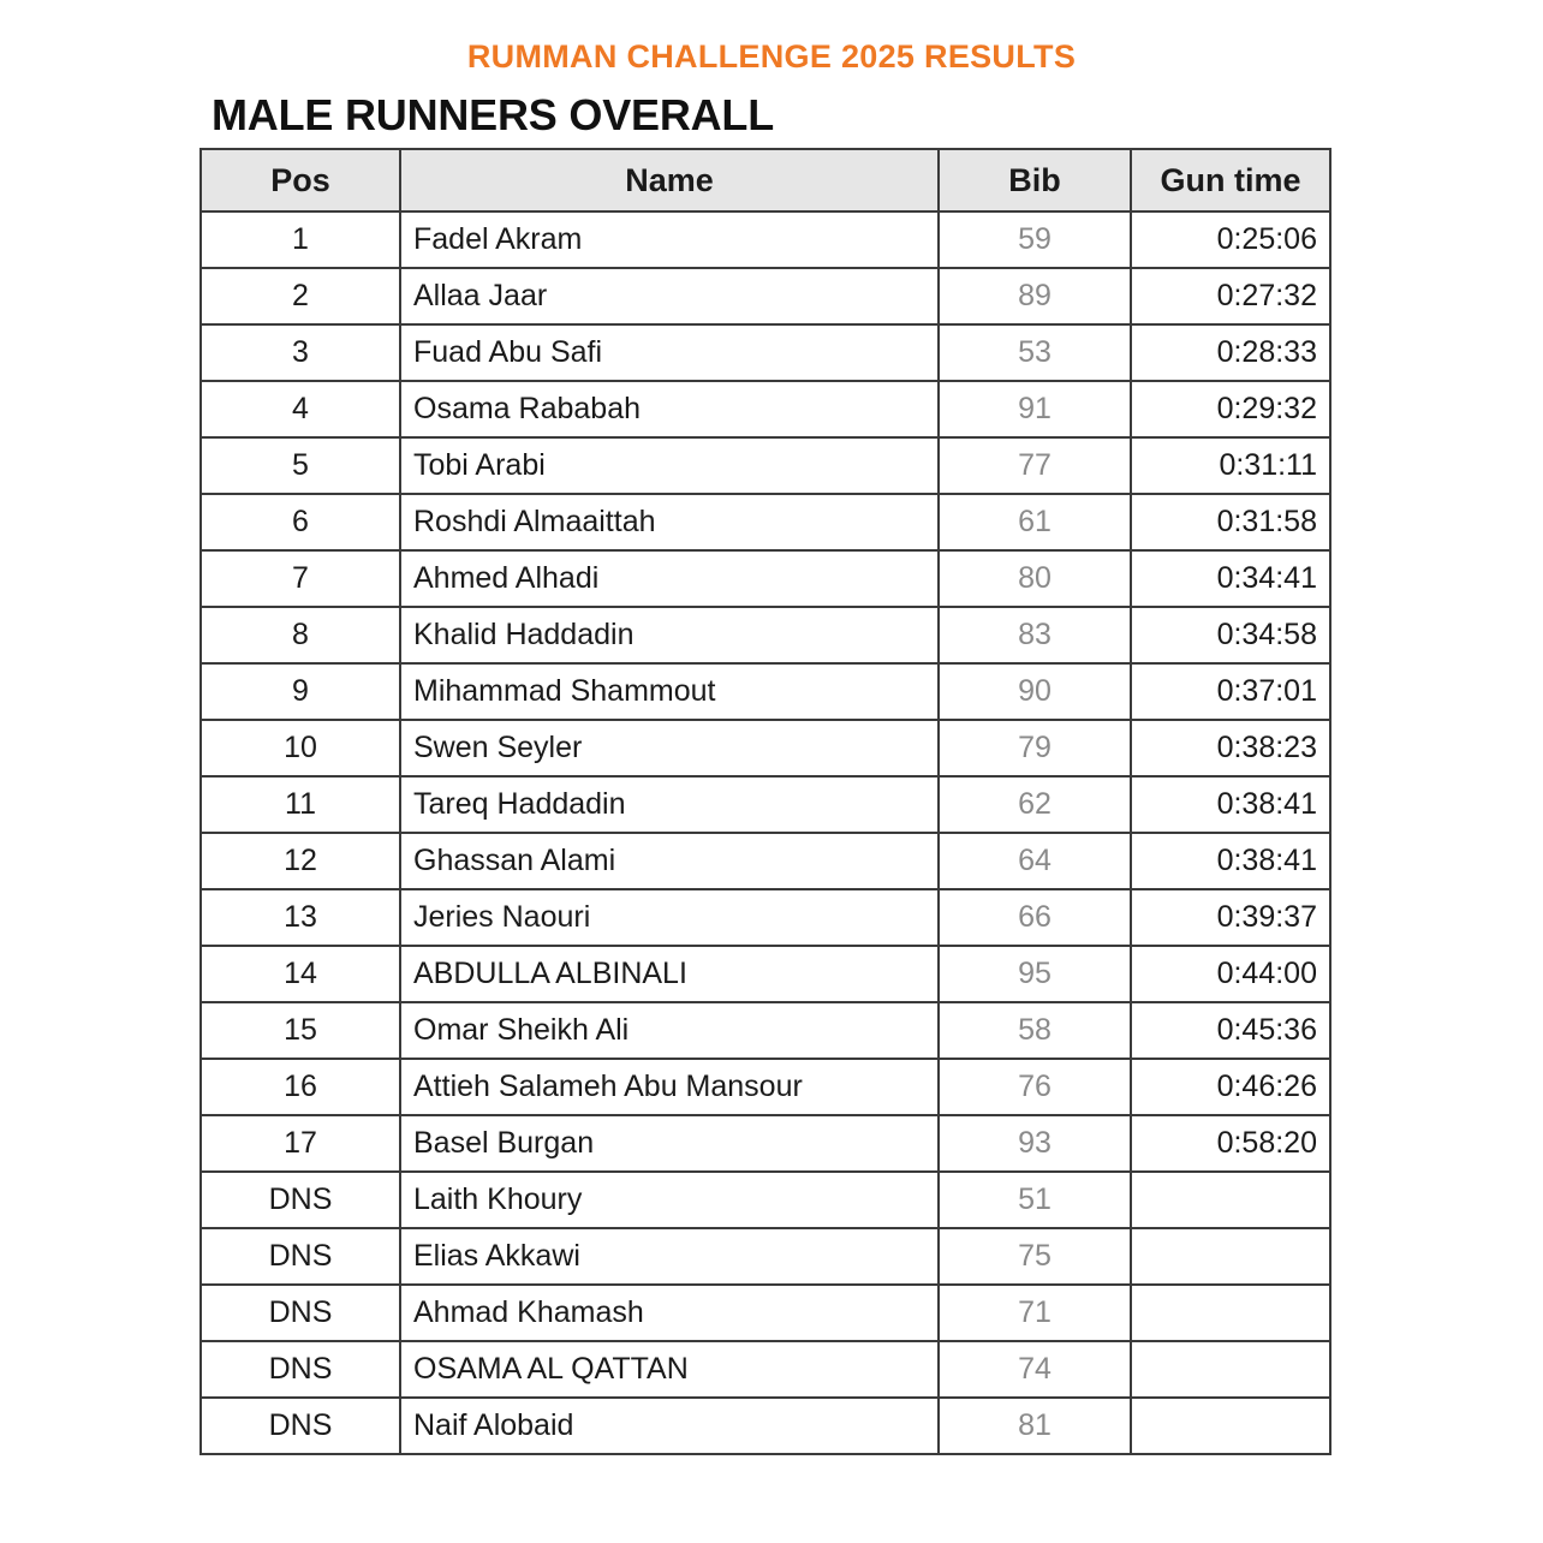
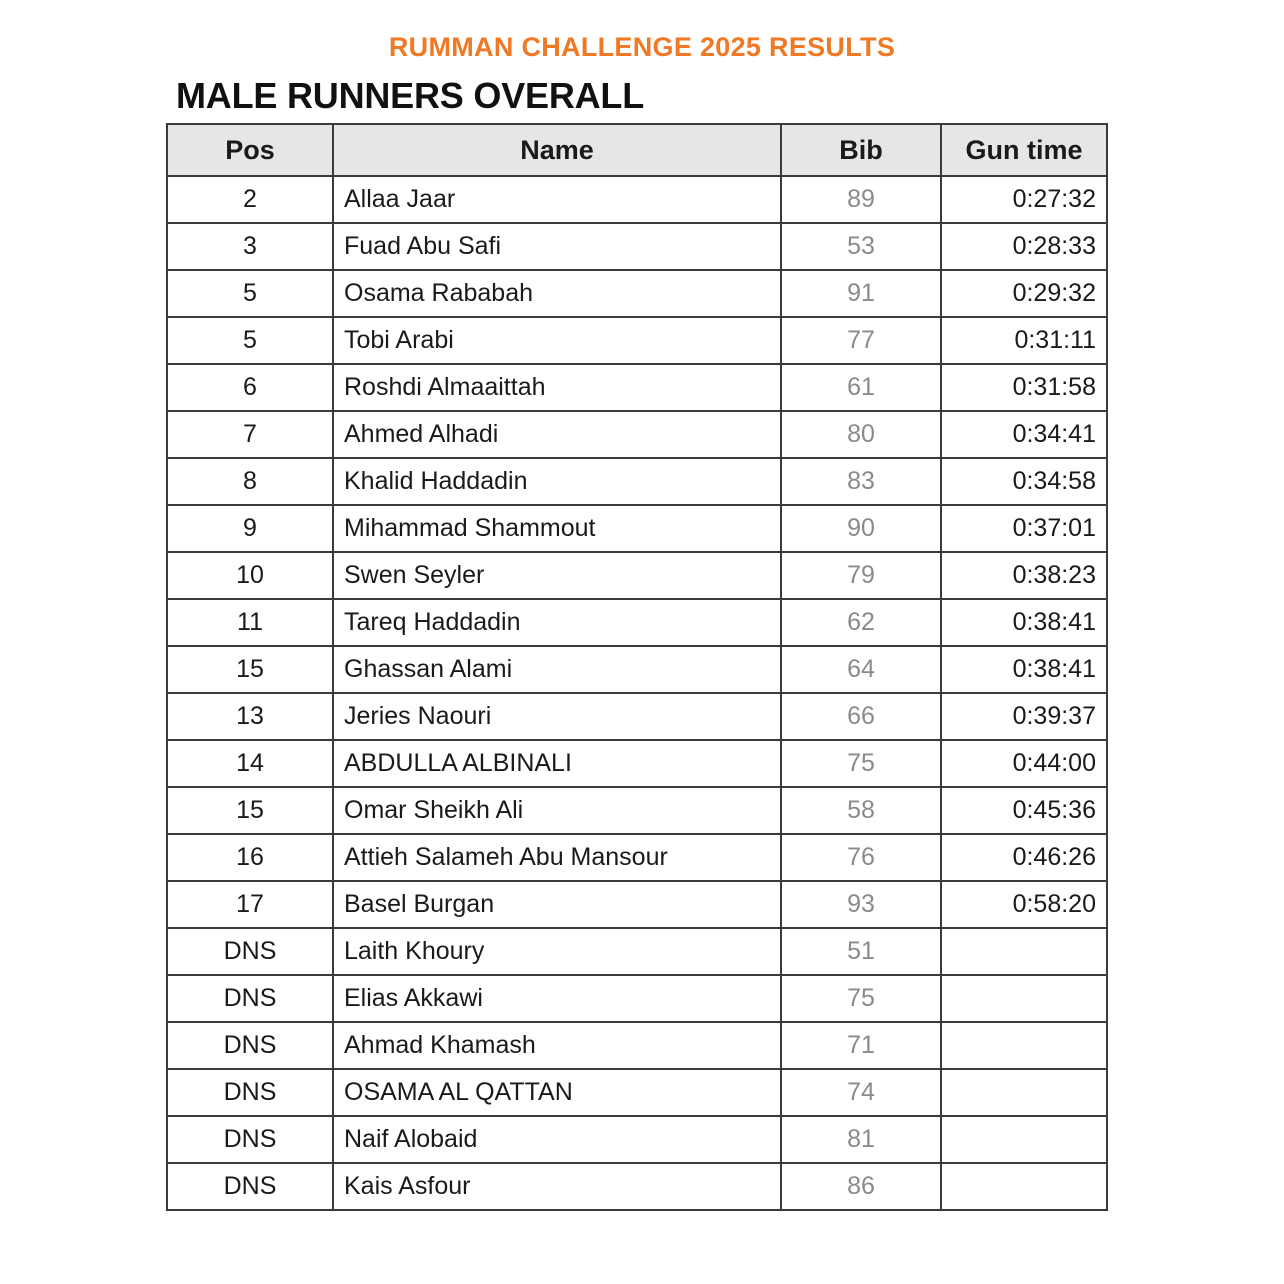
  RUMMAN CHALLENGE 2025 RESULTS
  MALE RUNNERS OVERALL
  Pos	Name	Bib	Gun time
- 1	Fadel Akram	59	0:25:06
  2	Allaa Jaar	89	0:27:32
  3	Fuad Abu Safi	53	0:28:33
- 4	Osama Rababah	91	0:29:32
+ 5	Osama Rababah	91	0:29:32
  5	Tobi Arabi	77	0:31:11
  6	Roshdi Almaaittah	61	0:31:58
  7	Ahmed Alhadi	80	0:34:41
  8	Khalid Haddadin	83	0:34:58
  9	Mihammad Shammout	90	0:37:01
  10	Swen Seyler	79	0:38:23
  11	Tareq Haddadin	62	0:38:41
- 12	Ghassan Alami	64	0:38:41
+ 15	Ghassan Alami	64	0:38:41
  13	Jeries Naouri	66	0:39:37
- 14	ABDULLA ALBINALI	95	0:44:00
+ 14	ABDULLA ALBINALI	75	0:44:00
  15	Omar Sheikh Ali	58	0:45:36
  16	Attieh Salameh Abu Mansour	76	0:46:26
  17	Basel Burgan	93	0:58:20
  DNS	Laith Khoury	51
  DNS	Elias Akkawi	75
  DNS	Ahmad Khamash	71
  DNS	OSAMA AL QATTAN	74
  DNS	Naif Alobaid	81
+ DNS	Kais Asfour	86
